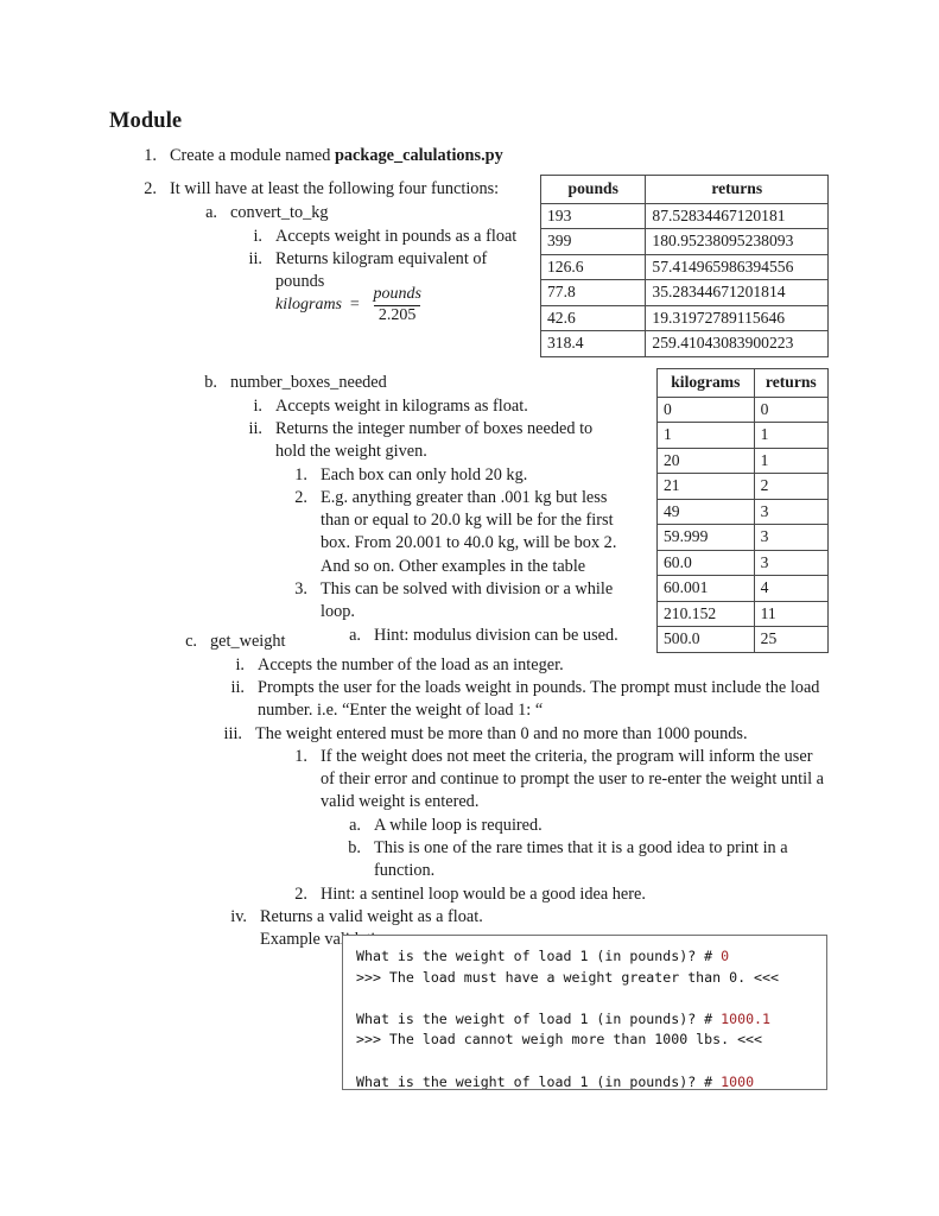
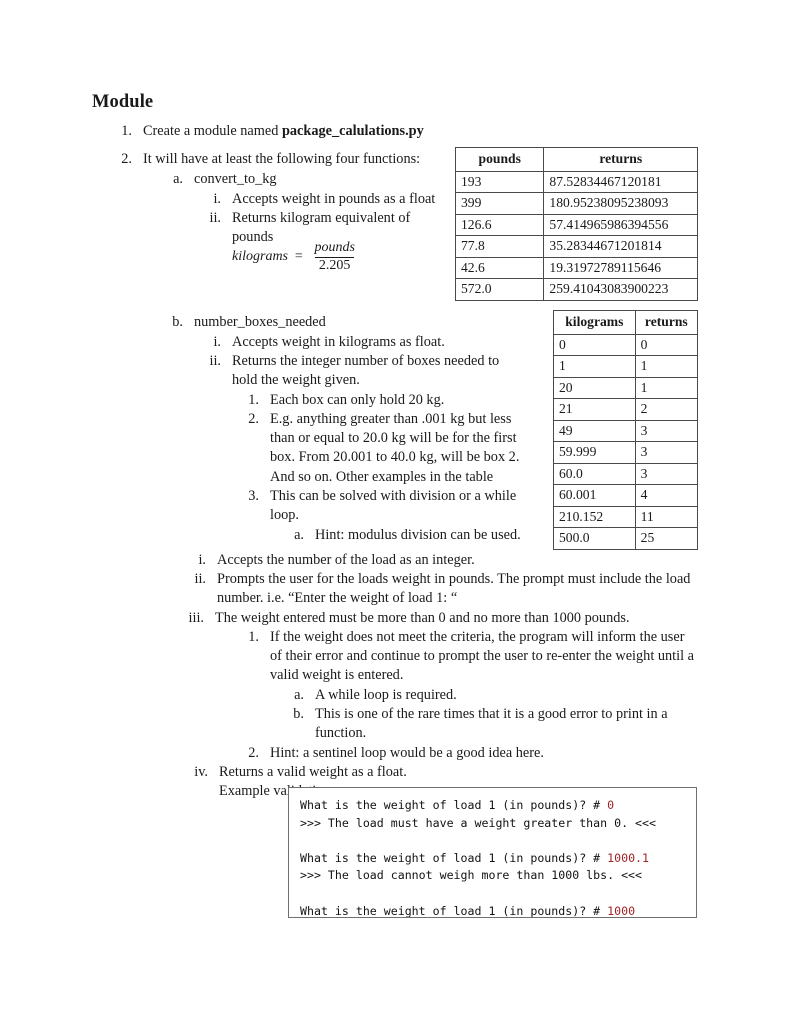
  Module
  1.
  Create a module named package_calulations.py
  2.
  It will have at least the following four functions:
  a.
  convert_to_kg
  i.
  Accepts weight in pounds as a float
  ii.
  Returns kilogram equivalent of pounds
  kilograms
  =
  pounds
  2.205
  b.
  number_boxes_needed
  i.
  Accepts weight in kilograms as float.
  ii.
  Returns the integer number of boxes needed to hold the weight given.
  1.
  Each box can only hold 20 kg.
  2.
  E.g. anything greater than .001 kg but less than or equal to 20.0 kg will be for the first box. From 20.001 to 40.0 kg, will be box 2. And so on. Other examples in the table
  3.
  This can be solved with division or a while loop.
  a.
  Hint: modulus division can be used.
- c.
- get_weight
  i.
  Accepts the number of the load as an integer.
  ii.
  Prompts the user for the loads weight in pounds. The prompt must include the load number. i.e. “Enter the weight of load 1: “
  iii.
  The weight entered must be more than 0 and no more than 1000 pounds.
  1.
  If the weight does not meet the criteria, the program will inform the user of their error and continue to prompt the user to re-enter the weight until a valid weight is entered.
  a.
  A while loop is required.
  b.
- This is one of the rare times that it is a good idea to print in a function.
+ This is one of the rare times that it is a good error to print in a function.
  2.
  Hint: a sentinel loop would be a good idea here.
  iv.
  Returns a valid weight as a float.
  pounds	returns
  193	87.52834467120181
  399	180.95238095238093
  126.6	57.414965986394556
  77.8	35.28344671201814
  42.6	19.31972789115646
- 318.4	259.41043083900223
+ 572.0	259.41043083900223
  kilograms	returns
  0	0
  1	1
  20	1
  21	2
  49	3
  59.999	3
  60.0	3
  60.001	4
  210.152	11
  500.0	25
  What is the weight of load 1 (in pounds)? # 0
  >>> The load must have a weight greater than 0. <<<
  What is the weight of load 1 (in pounds)? # 1000.1
  >>> The load cannot weigh more than 1000 lbs. <<<
  What is the weight of load 1 (in pounds)? # 1000
